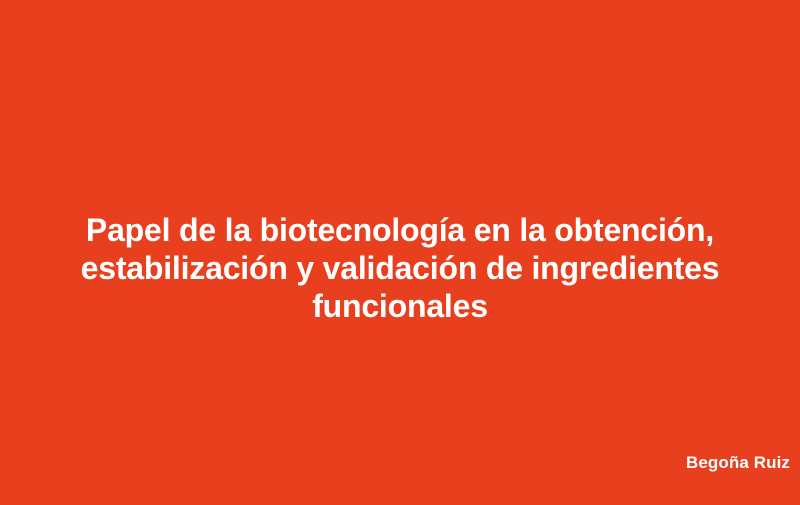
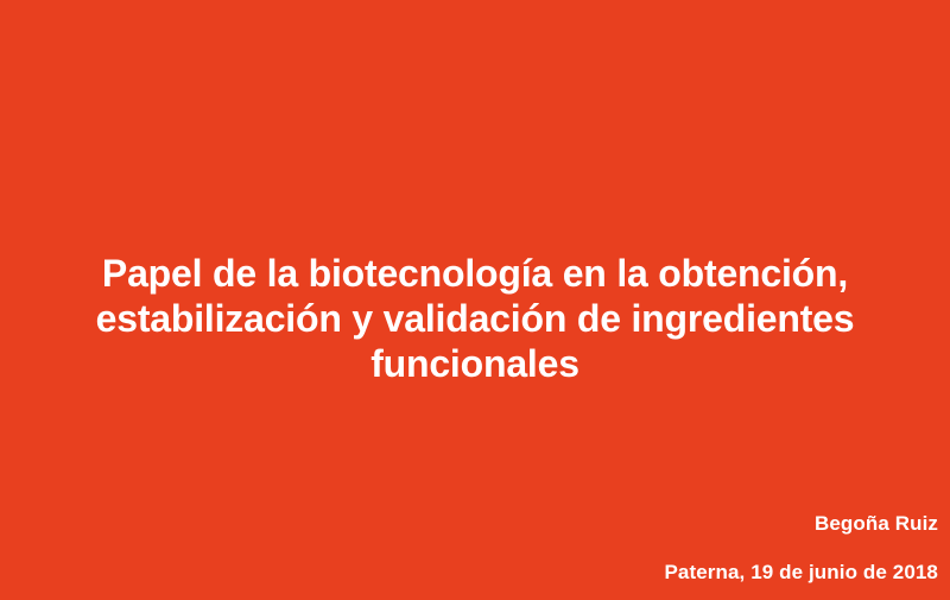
  Papel de la biotecnología en la obtención, estabilización y validación de ingredientes funcionales
  Begoña Ruiz
+ Paterna, 19 de junio de 2018
